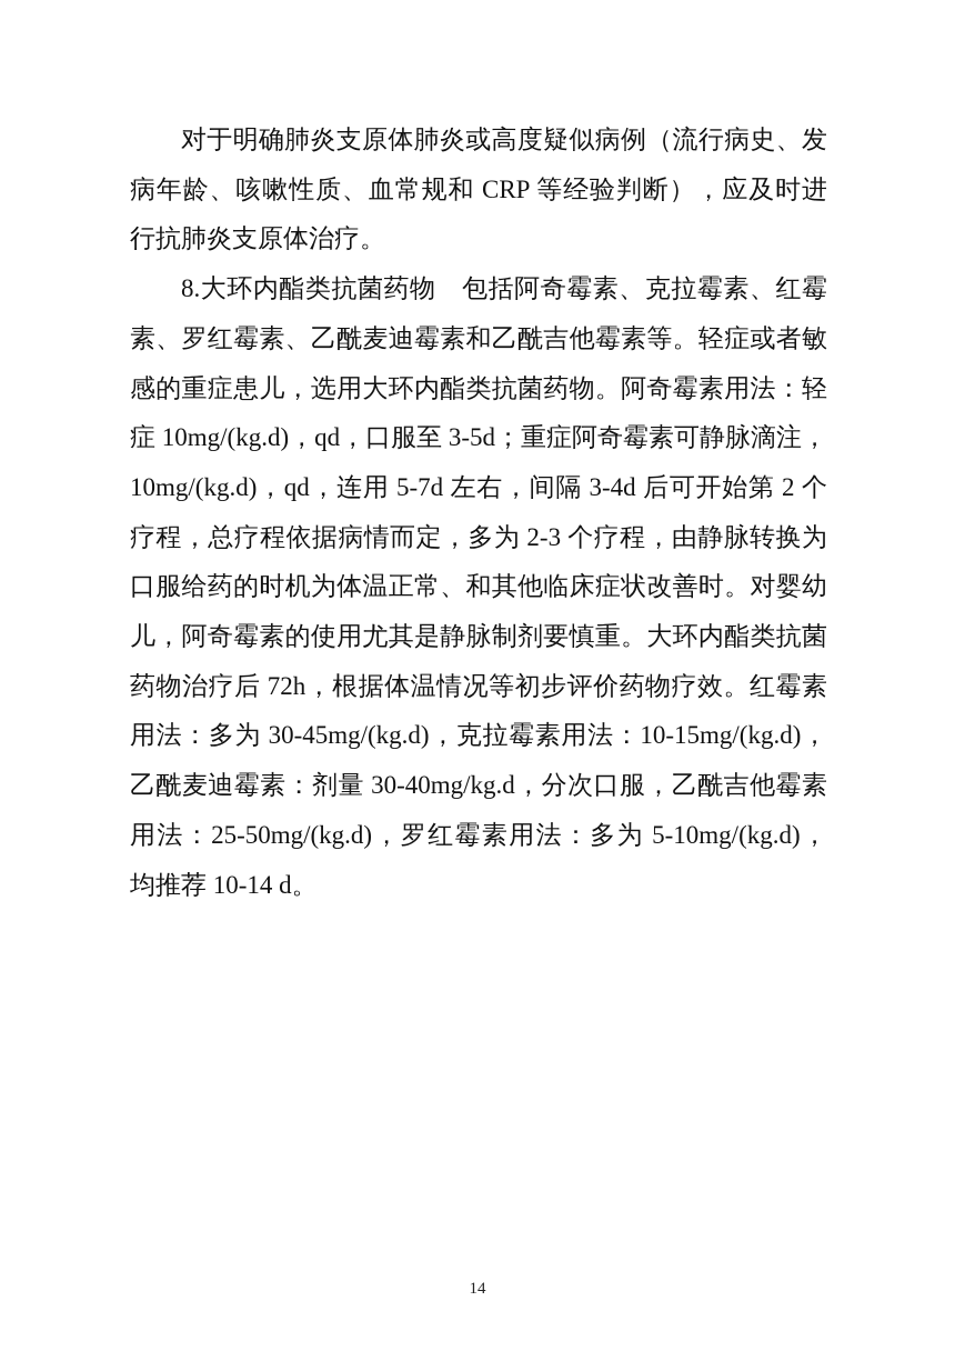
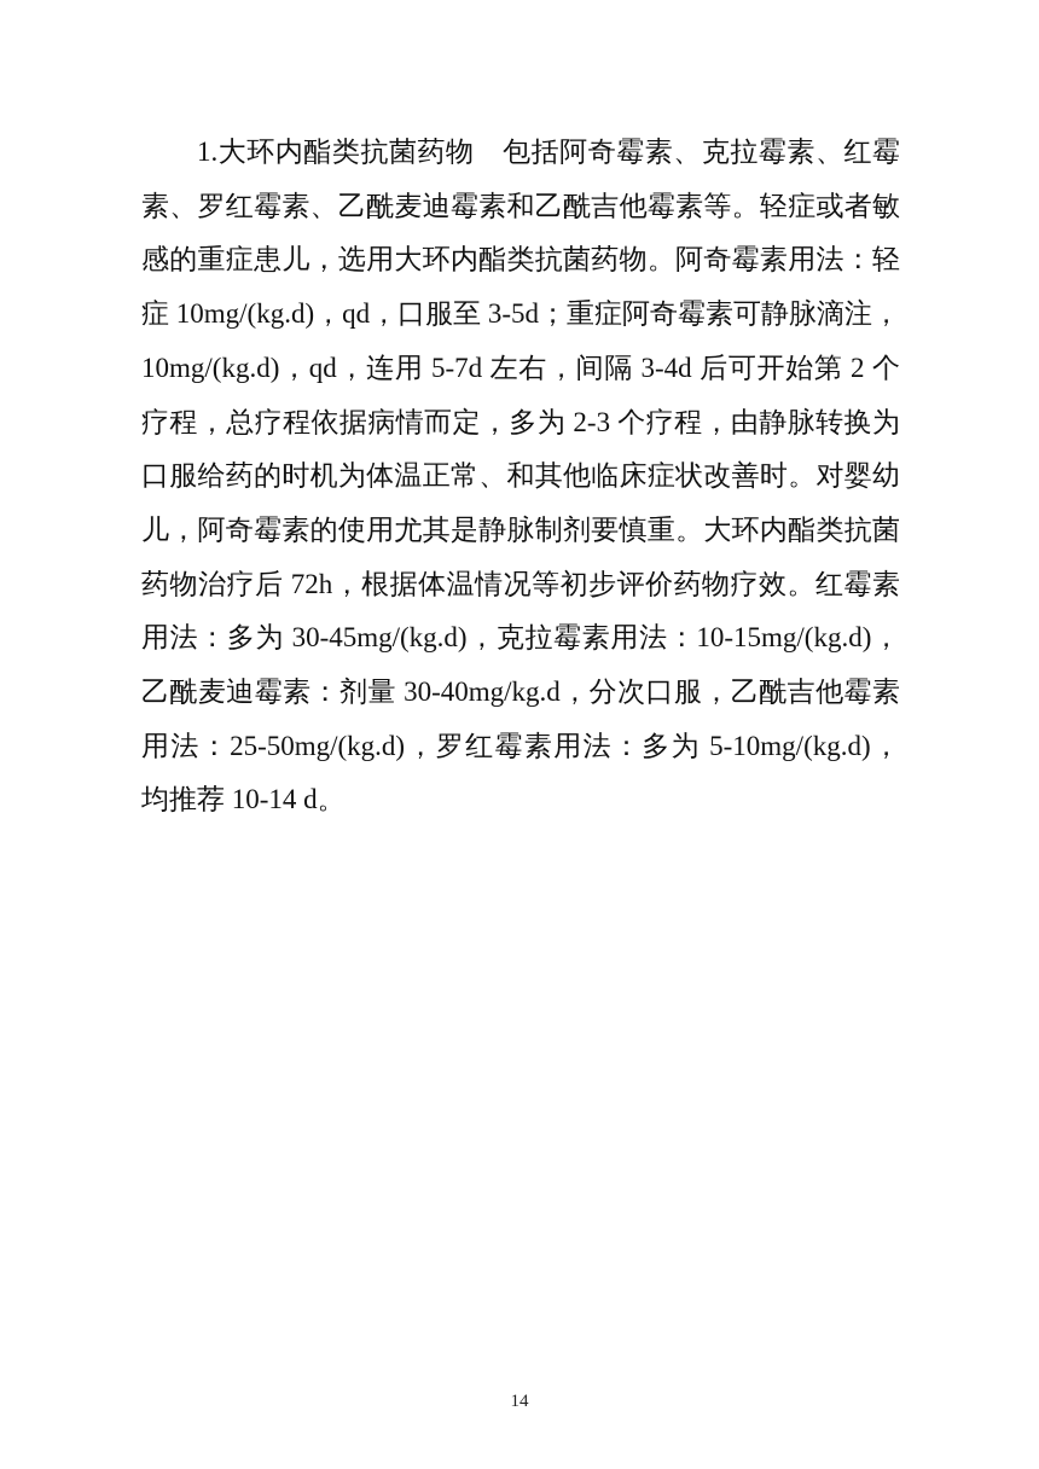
- 对于明确肺炎支原体肺炎或高度疑似病例（流行病史、发病年龄、咳嗽性质、血常规和 CRP 等经验判断），应及时进行抗肺炎支原体治疗。
- 8.大环内酯类抗菌药物 包括阿奇霉素、克拉霉素、红霉素、罗红霉素、乙酰麦迪霉素和乙酰吉他霉素等。轻症或者敏感的重症患儿，选用大环内酯类抗菌药物。阿奇霉素用法：轻症 10mg/(kg.d)，qd，口服至 3-5d；重症阿奇霉素可静脉滴注，10mg/(kg.d)，qd，连用 5-7d 左右，间隔 3-4d 后可开始第 2 个疗程，总疗程依据病情而定，多为 2-3 个疗程，由静脉转换为口服给药的时机为体温正常、和其他临床症状改善时。对婴幼儿，阿奇霉素的使用尤其是静脉制剂要慎重。大环内酯类抗菌药物治疗后 72h，根据体温情况等初步评价药物疗效。红霉素用法：多为 30-45mg/(kg.d)，克拉霉素用法：10-15mg/(kg.d)，乙酰麦迪霉素：剂量 30-40mg/kg.d，分次口服，乙酰吉他霉素用法：25-50mg/(kg.d)，罗红霉素用法：多为 5-10mg/(kg.d)，均推荐 10-14 d。
+ 1.大环内酯类抗菌药物 包括阿奇霉素、克拉霉素、红霉素、罗红霉素、乙酰麦迪霉素和乙酰吉他霉素等。轻症或者敏感的重症患儿，选用大环内酯类抗菌药物。阿奇霉素用法：轻症 10mg/(kg.d)，qd，口服至 3-5d；重症阿奇霉素可静脉滴注，10mg/(kg.d)，qd，连用 5-7d 左右，间隔 3-4d 后可开始第 2 个疗程，总疗程依据病情而定，多为 2-3 个疗程，由静脉转换为口服给药的时机为体温正常、和其他临床症状改善时。对婴幼儿，阿奇霉素的使用尤其是静脉制剂要慎重。大环内酯类抗菌药物治疗后 72h，根据体温情况等初步评价药物疗效。红霉素用法：多为 30-45mg/(kg.d)，克拉霉素用法：10-15mg/(kg.d)，乙酰麦迪霉素：剂量 30-40mg/kg.d，分次口服，乙酰吉他霉素用法：25-50mg/(kg.d)，罗红霉素用法：多为 5-10mg/(kg.d)，均推荐 10-14 d。
  14
